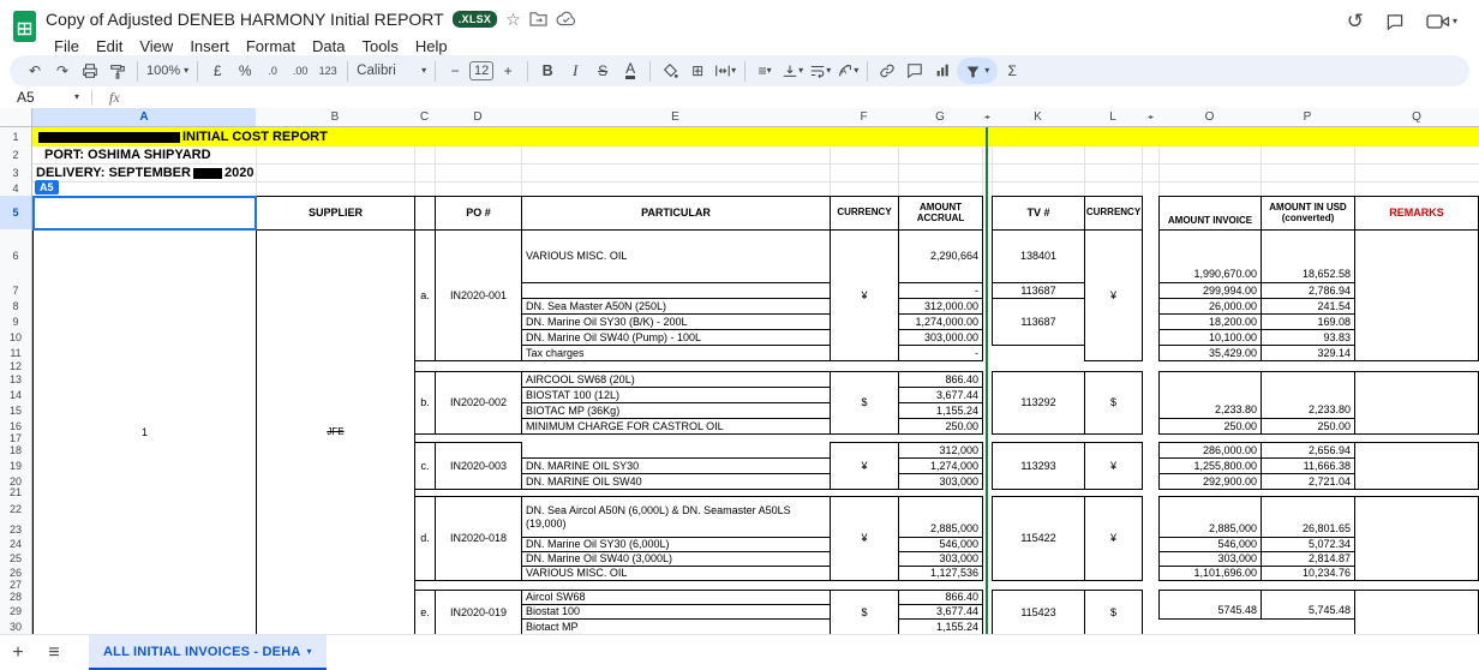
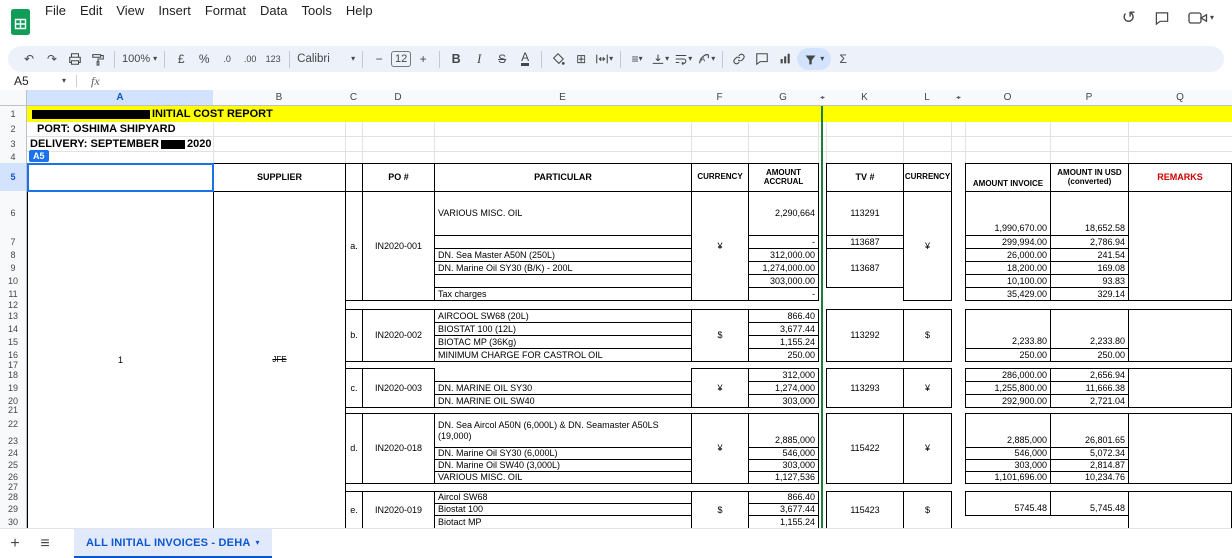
- Copy of Adjusted DENEB HARMONY Initial REPORT
- .XLSX
- ☆
  File
  Edit
  View
  Insert
  Format
  Data
  Tools
  Help
  ↺
  ▾
  ↶
  ↷
  100%
  ▾
  £
  %
  .0
  .00
  123
  Calibri
  ▾
  −
  12
  +
  B
  I
  S
  A
  ⊞
  ▾
  ≡
  ▾
  ▾
  ▾
  ▾
  ▾
  Σ
  A5
  ▾
  fx
  INITIAL COST REPORT
  PORT: OSHIMA SHIPYARD
  DELIVERY: SEPTEMBER
  2020
  SUPPLIER
  PO #
  PARTICULAR
  CURRENCY
  AMOUNT ACCRUAL
  TV #
  CURRENCY
  AMOUNT INVOICE
  AMOUNT IN USD (converted)
  REMARKS
  1
  JFE
  a.
  IN2020-001
  ¥
  ¥
  VARIOUS MISC. OIL
  2,290,664
- 138401
+ 113291
  1,990,670.00
  18,652.58
  -
  113687
  299,994.00
  2,786.94
  DN. Sea Master A50N (250L)
  312,000.00
  113687
  26,000.00
  241.54
  DN. Marine Oil SY30 (B/K) - 200L
  1,274,000.00
  18,200.00
  169.08
- DN. Marine Oil SW40 (Pump) - 100L
  303,000.00
  10,100.00
  93.83
  Tax charges
  -
  35,429.00
  329.14
  b.
  IN2020-002
  $
  113292
  $
  AIRCOOL SW68 (20L)
  866.40
  BIOSTAT 100 (12L)
  3,677.44
  BIOTAC MP (36Kg)
  1,155.24
  2,233.80
  2,233.80
  MINIMUM CHARGE FOR CASTROL OIL
  250.00
  250.00
  250.00
  c.
  IN2020-003
  ¥
  113293
  ¥
  312,000
  286,000.00
  2,656.94
  DN. MARINE OIL SY30
  1,274,000
  1,255,800.00
  11,666.38
  DN. MARINE OIL SW40
  303,000
  292,900.00
  2,721.04
  d.
  IN2020-018
  ¥
  115422
  ¥
  DN. Sea Aircol A50N (6,000L) & DN. Seamaster A50LS (19,000)
  2,885,000
  2,885,000
  26,801.65
  DN. Marine Oil SY30 (6,000L)
  546,000
  546,000
  5,072.34
  DN. Marine Oil SW40 (3,000L)
  303,000
  303,000
  2,814.87
  VARIOUS MISC. OIL
  1,127,536
  1,101,696.00
  10,234.76
  e.
  IN2020-019
  $
  115423
  $
  Aircol SW68
  866.40
  Biostat 100
  3,677.44
  Biotact MP
  1,155.24
  5745.48
  5,745.48
  A5
  A
  B
  C
  D
  E
  F
  G
  K
  L
  O
  P
  Q
  1
  2
  3
  4
  5
  6
  7
  8
  9
  10
  11
  12
  13
  14
  15
  16
  17
  18
  19
  20
  21
  22
  23
  24
  25
  26
  27
  28
  29
  30
  +
  ≡
  ALL INITIAL INVOICES - DEHA
  ▾
